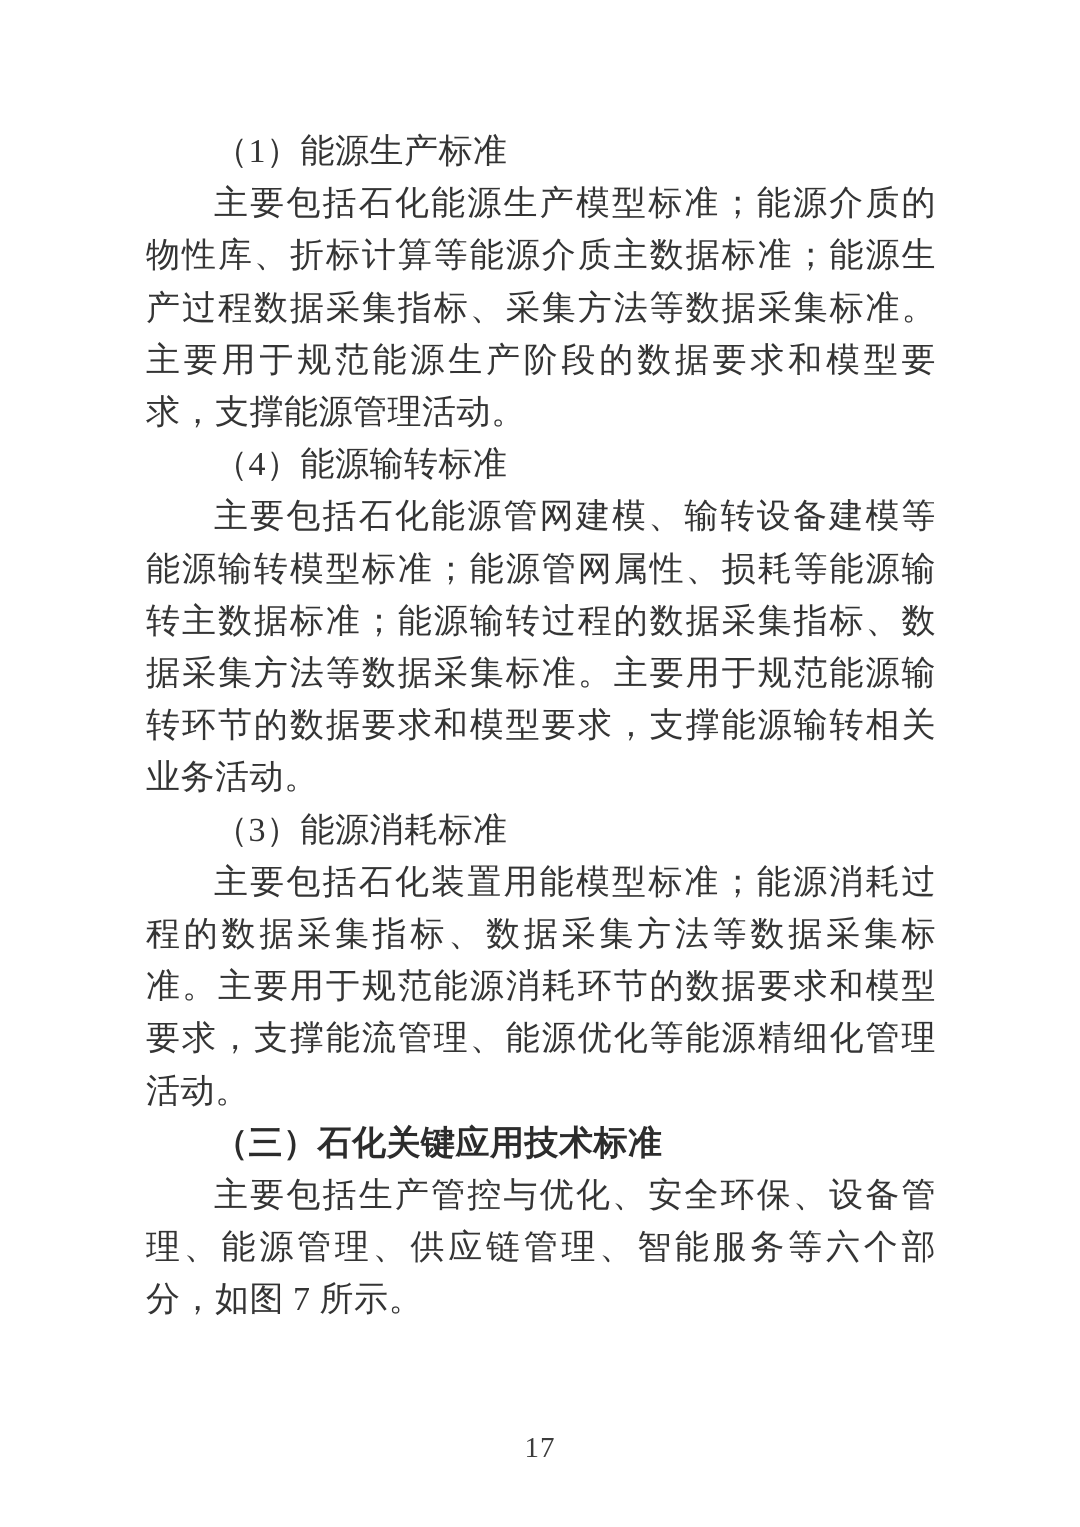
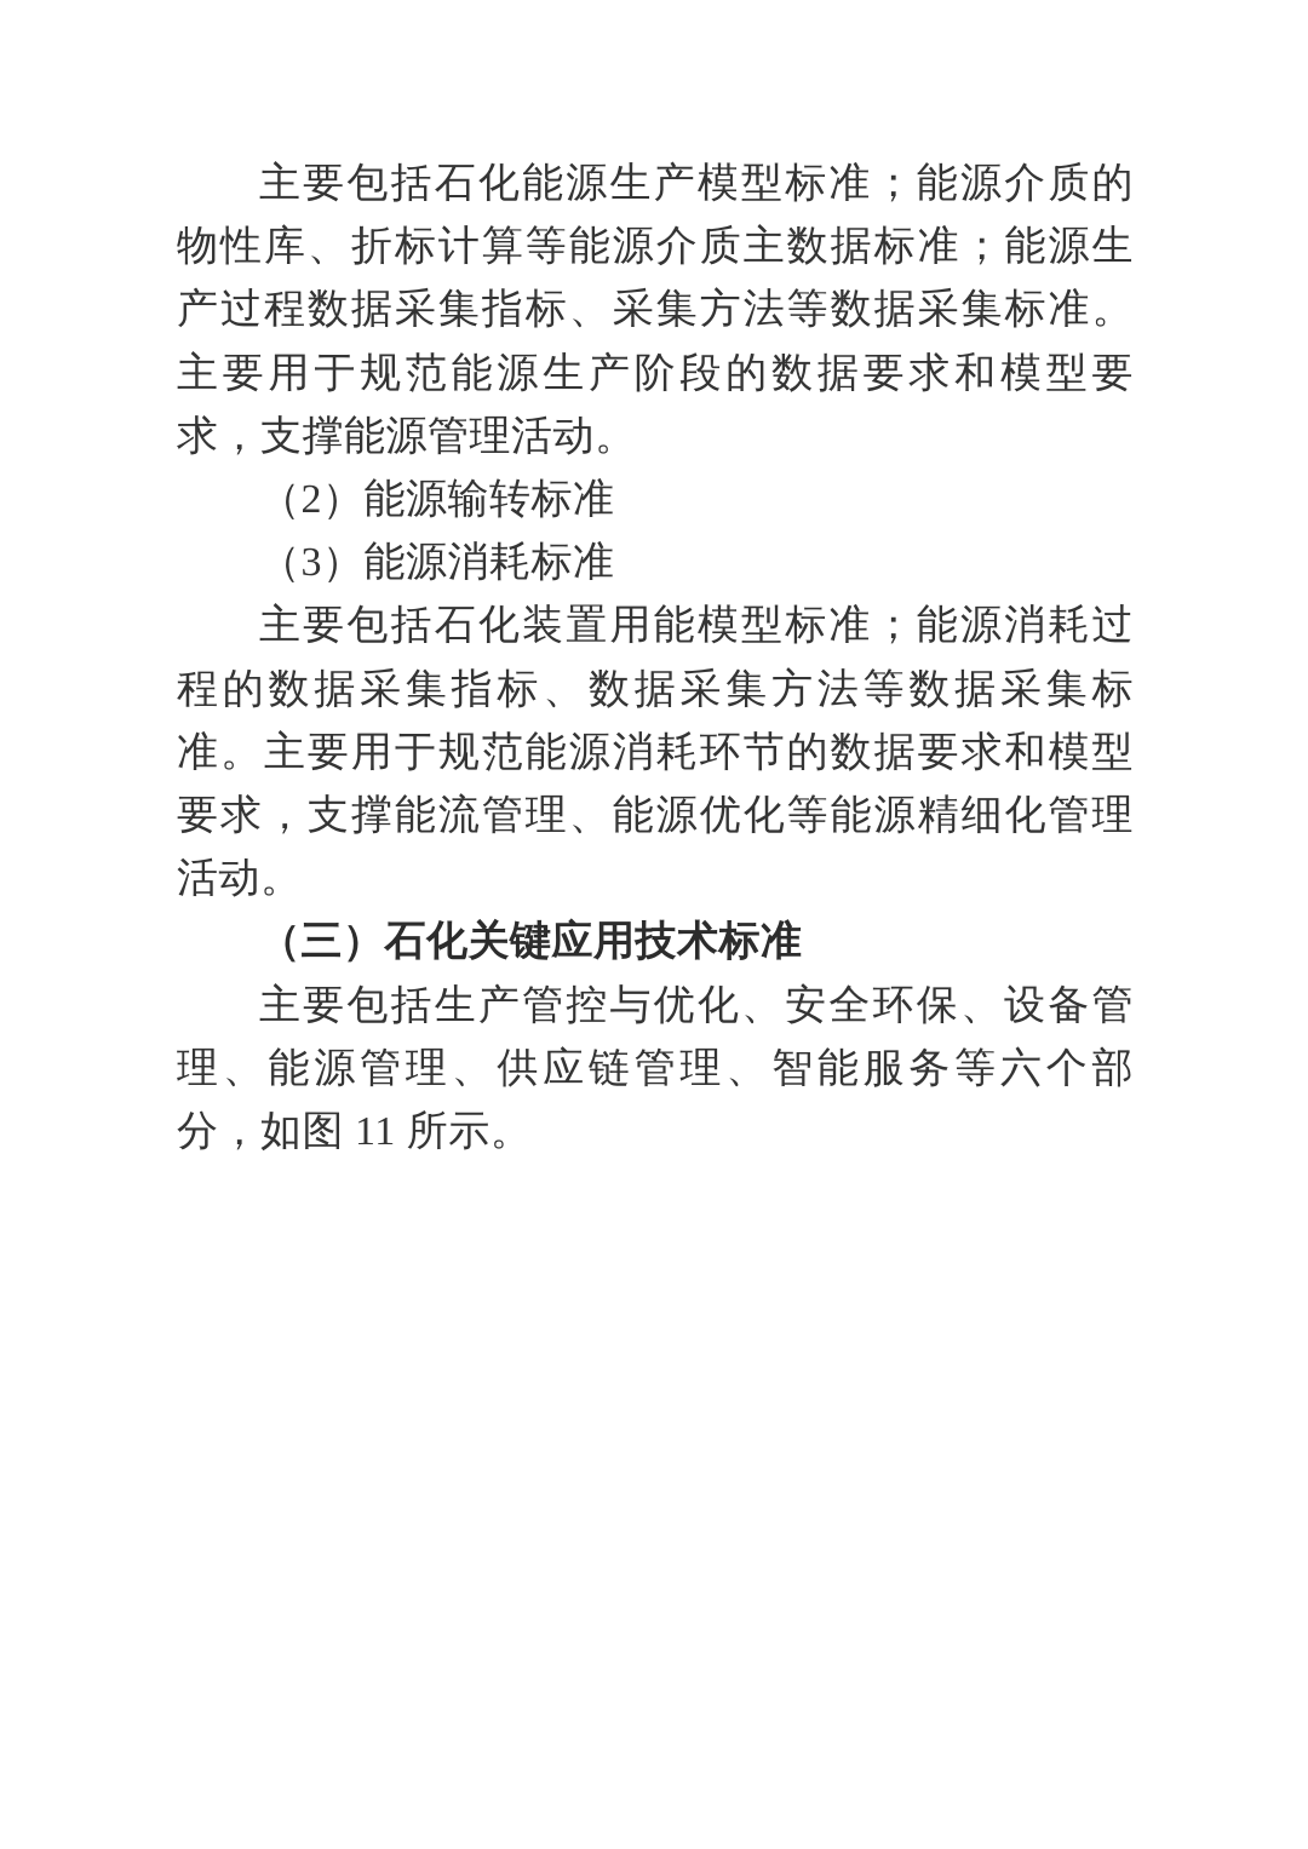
- （1）能源生产标准
  主要包括石化能源生产模型标准；能源介质的物性库、折标计算等能源介质主数据标准；能源生产过程数据采集指标、采集方法等数据采集标准。主要用于规范能源生产阶段的数据要求和模型要求，支撑能源管理活动。
- （4）能源输转标准
+ （2）能源输转标准
- 主要包括石化能源管网建模、输转设备建模等能源输转模型标准；能源管网属性、损耗等能源输转主数据标准；能源输转过程的数据采集指标、数据采集方法等数据采集标准。主要用于规范能源输转环节的数据要求和模型要求，支撑能源输转相关业务活动。
  （3）能源消耗标准
  主要包括石化装置用能模型标准；能源消耗过程的数据采集指标、数据采集方法等数据采集标准。主要用于规范能源消耗环节的数据要求和模型要求，支撑能流管理、能源优化等能源精细化管理活动。
  （三）石化关键应用技术标准
- 主要包括生产管控与优化、安全环保、设备管理、能源管理、供应链管理、智能服务等六个部分，如图 7 所示。
+ 主要包括生产管控与优化、安全环保、设备管理、能源管理、供应链管理、智能服务等六个部分，如图 11 所示。
- 17
